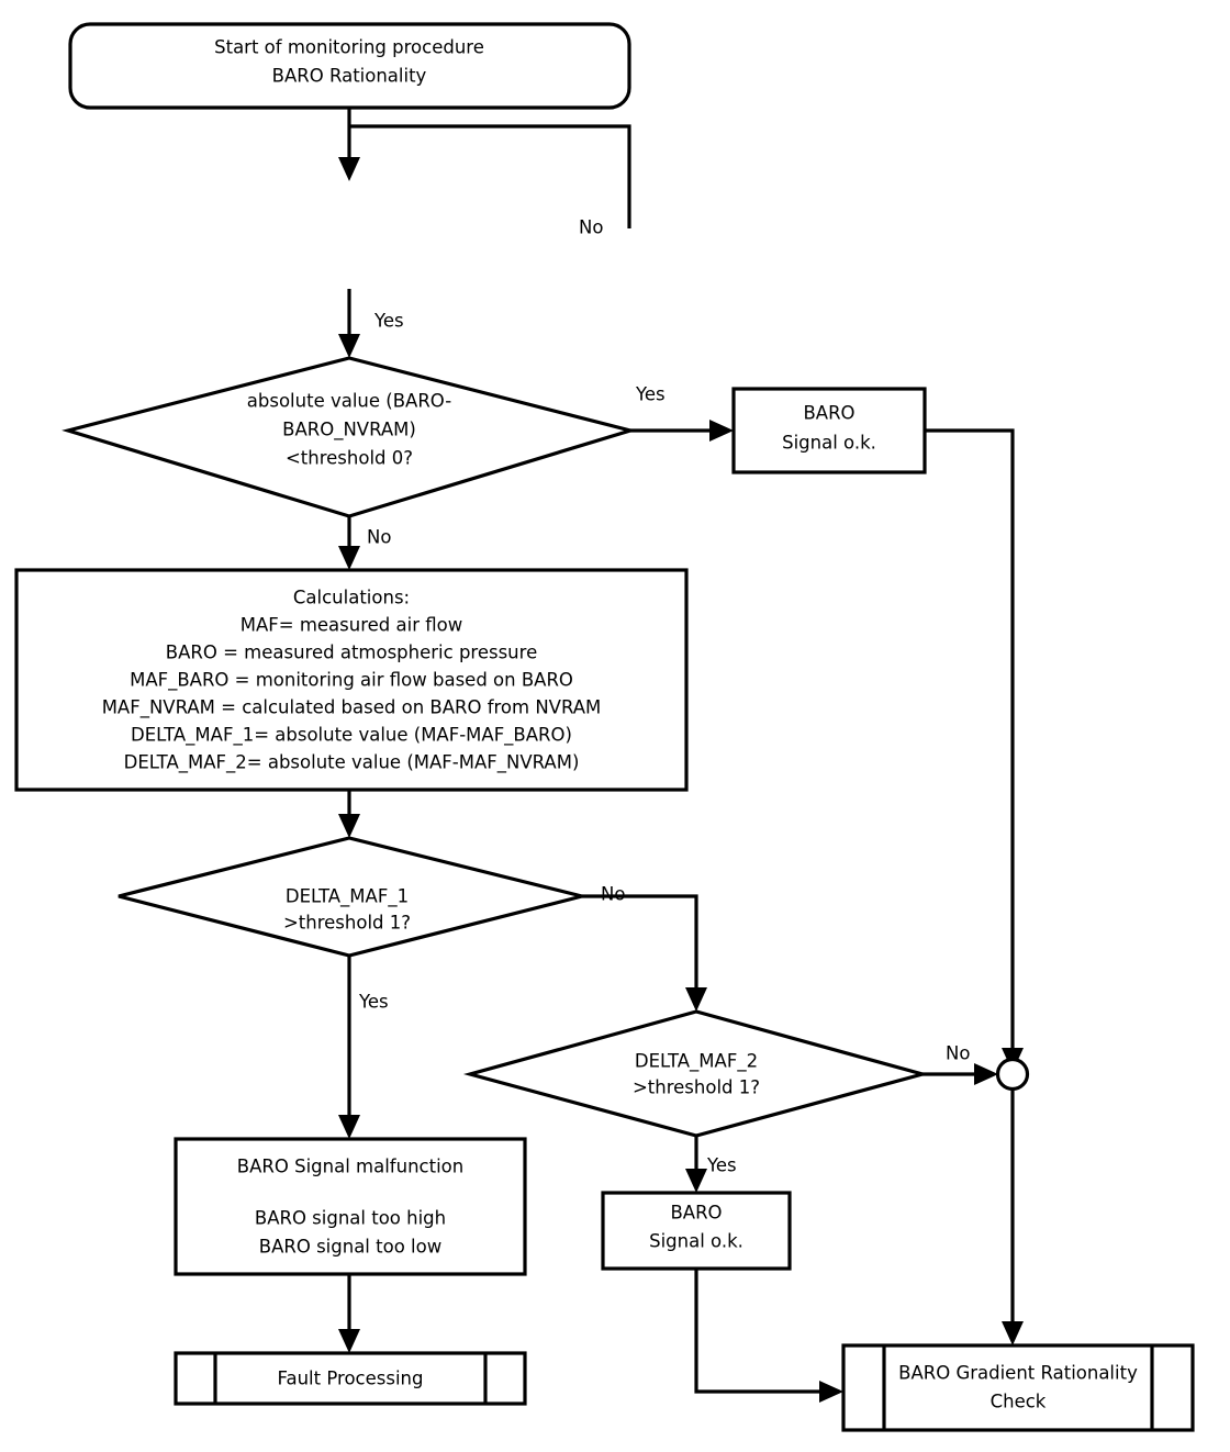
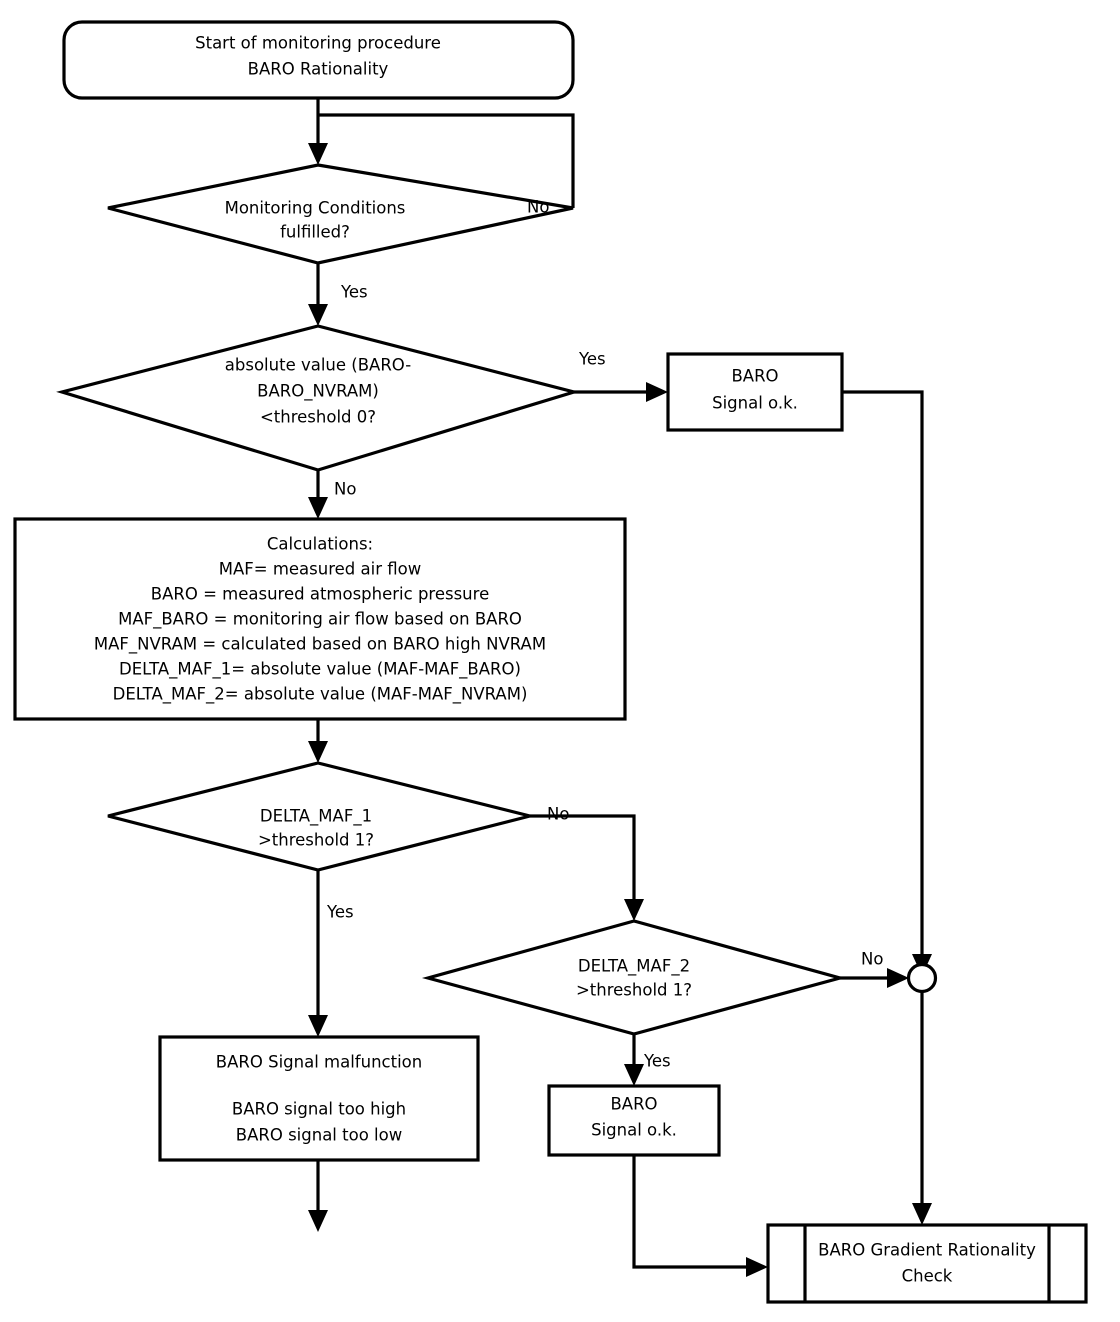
  Start of monitoring procedure
  BARO Rationality
+ Monitoring Conditions
+ fulfilled?
  absolute value (BARO-
  BARO_NVRAM)
  <threshold 0?
  BARO
  Signal o.k.
  Calculations:
  MAF= measured air flow
  BARO = measured atmospheric pressure
  MAF_BARO = monitoring air flow based on BARO
- MAF_NVRAM = calculated based on BARO from NVRAM
+ MAF_NVRAM = calculated based on BARO high NVRAM
  DELTA_MAF_1= absolute value (MAF-MAF_BARO)
  DELTA_MAF_2= absolute value (MAF-MAF_NVRAM)
  DELTA_MAF_1
  >threshold 1?
  DELTA_MAF_2
  >threshold 1?
  BARO Signal malfunction
  BARO signal too high
  BARO signal too low
  BARO
  Signal o.k.
- Fault Processing
  BARO Gradient Rationality
  Check
  No
  Yes
  Yes
  No
  No
  Yes
  No
  Yes
